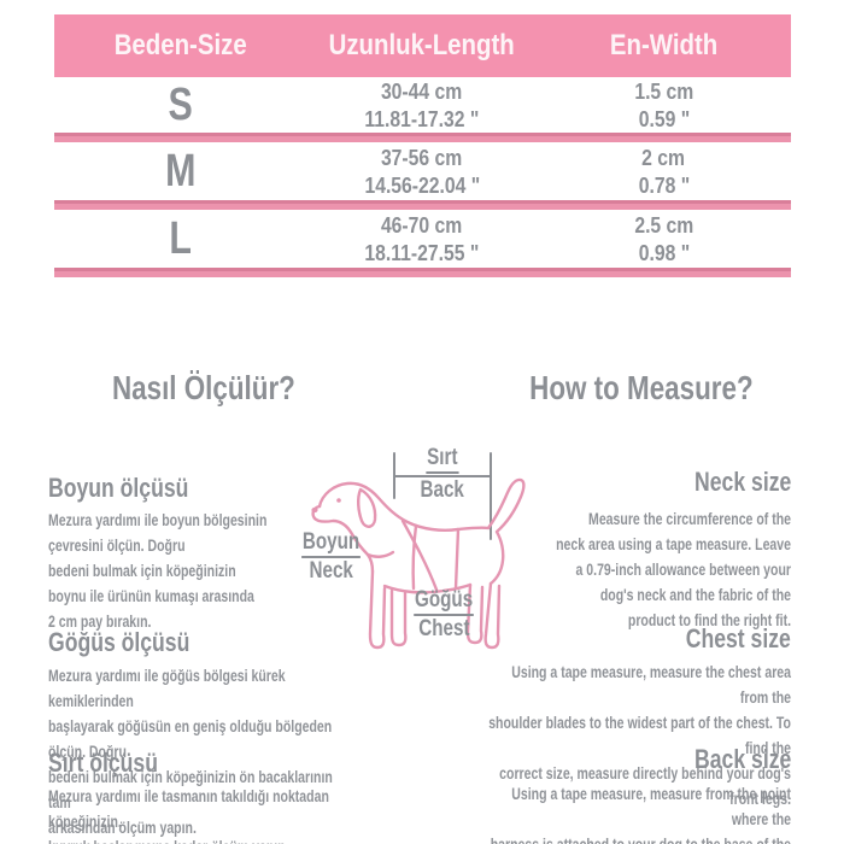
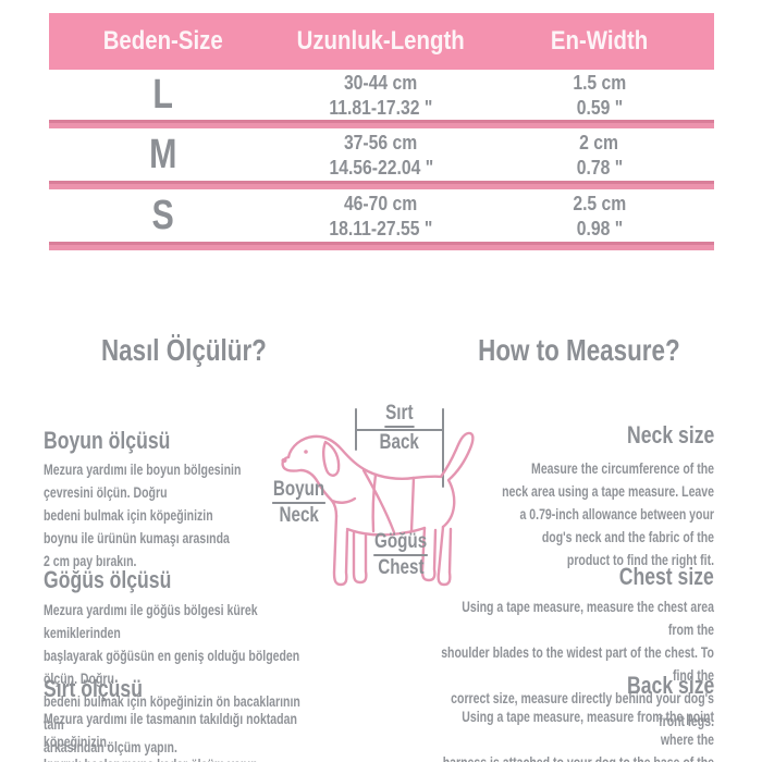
  Beden-Size
  Uzunluk-Length
  En-Width
- S
+ L
  30-44 cm
  11.81-17.32 "
  1.5 cm
  0.59 "
  M
  37-56 cm
  14.56-22.04 "
  2 cm
  0.78 "
- L
+ S
  46-70 cm
  18.11-27.55 "
  2.5 cm
  0.98 "
  Nasıl Ölçülür?
  How to Measure?
  Boyun ölçüsü
  Mezura yardımı ile boyun bölgesinin
  çevresini ölçün. Doğru
  bedeni bulmak için köpeğinizin
  boynu ile ürünün kumaşı arasında
  2 cm pay bırakın.
  Göğüs ölçüsü
  Mezura yardımı ile göğüs bölgesi kürek kemiklerinden
  başlayarak göğüsün en geniş olduğu bölgeden ölçün. Doğru
  bedeni bulmak için köpeğinizin ön bacaklarının tam
  arkasından ölçüm yapın.
  Sırt ölçüsü
  Mezura yardımı ile tasmanın takıldığı noktadan köpeğinizin,
  Neck size
  Measure the circumference of the
  neck area using a tape measure. Leave
  a 0.79-inch allowance between your
  dog's neck and the fabric of the
  product to find the right fit.
  Chest size
  Using a tape measure, measure the chest area from the
  shoulder blades to the widest part of the chest. To find the
  correct size, measure directly behind your dog's front legs.
  Back size
  Using a tape measure, measure from the point where the
  Sırt
  Back
  Boyun
  Neck
  Göğüs
  Chest
